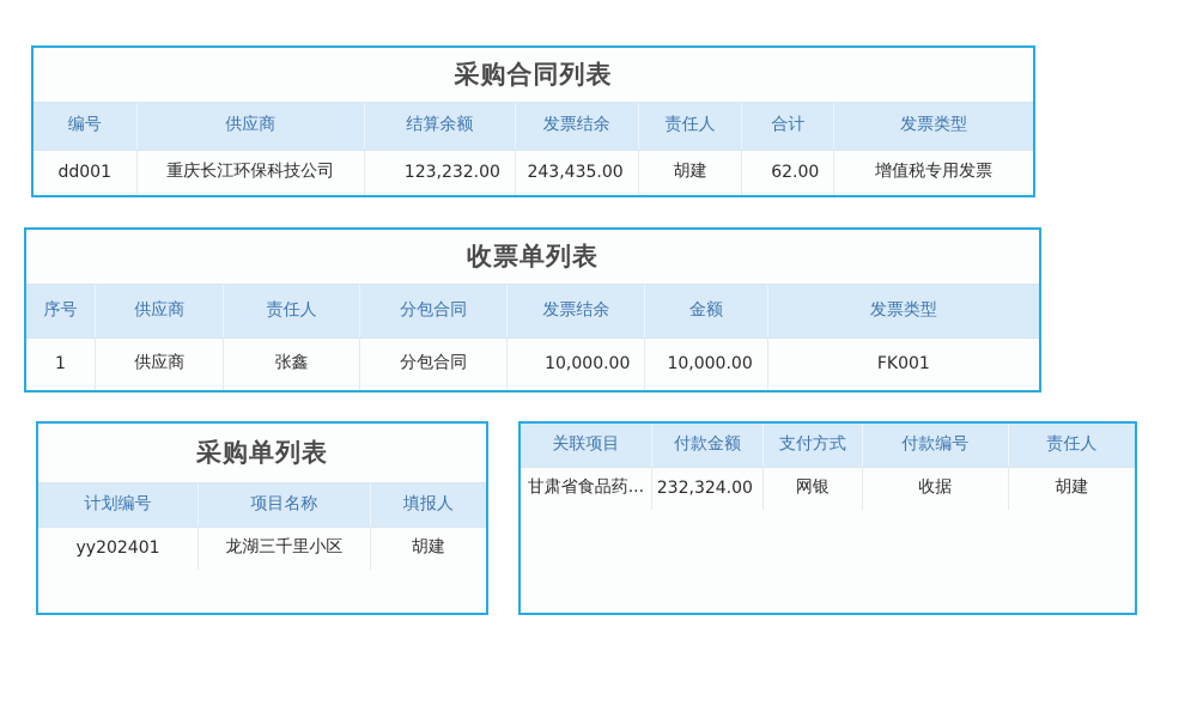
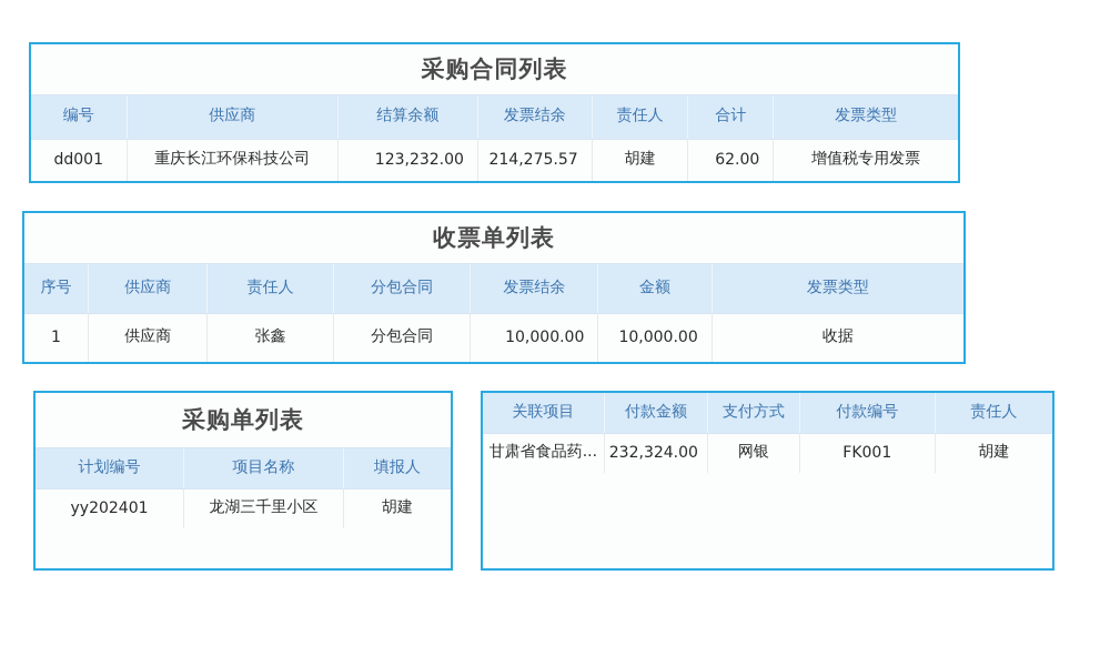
  采购合同列表
  编号	供应商	结算余额	发票结余	责任人	合计	发票类型
- dd001	重庆长江环保科技公司	123,232.00	243,435.00	胡建	62.00	增值税专用发票
+ dd001	重庆长江环保科技公司	123,232.00	214,275.57	胡建	62.00	增值税专用发票
  收票单列表
  序号	供应商	责任人	分包合同	发票结余	金额	发票类型
- 1	供应商	张鑫	分包合同	10,000.00	10,000.00	FK001
+ 1	供应商	张鑫	分包合同	10,000.00	10,000.00	收据
  采购单列表
  计划编号	项目名称	填报人
  yy202401	龙湖三千里小区	胡建
  关联项目	付款金额	支付方式	付款编号	责任人
- 甘肃省食品药...	232,324.00	网银	收据	胡建
+ 甘肃省食品药...	232,324.00	网银	FK001	胡建
